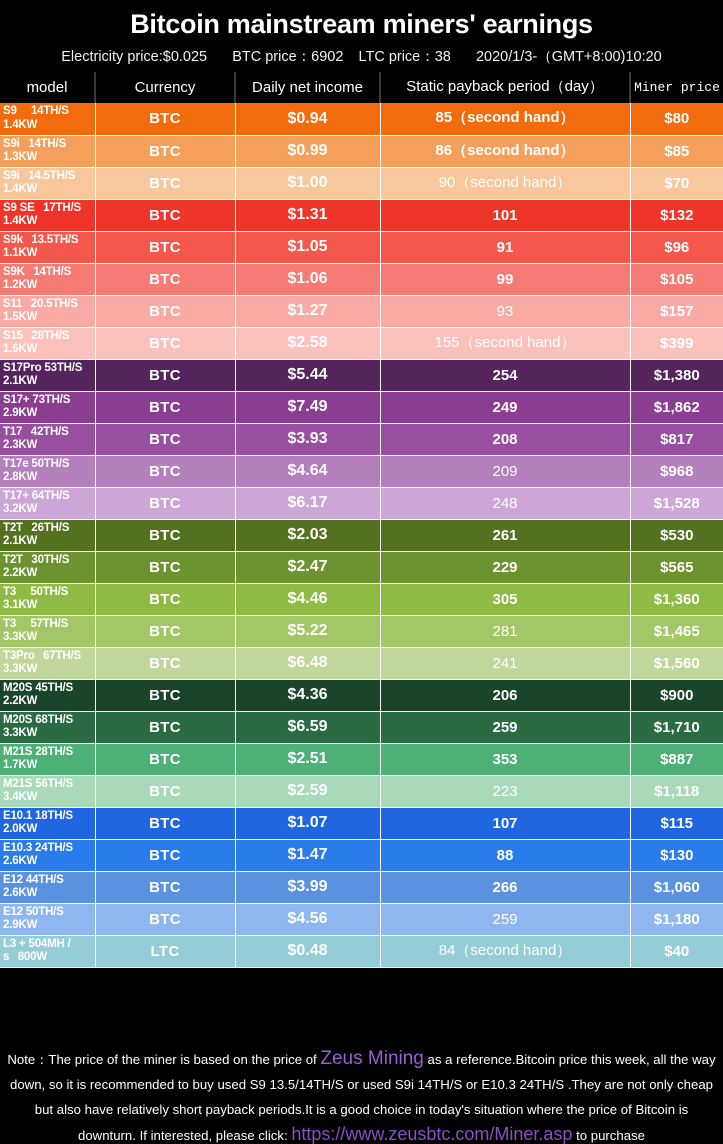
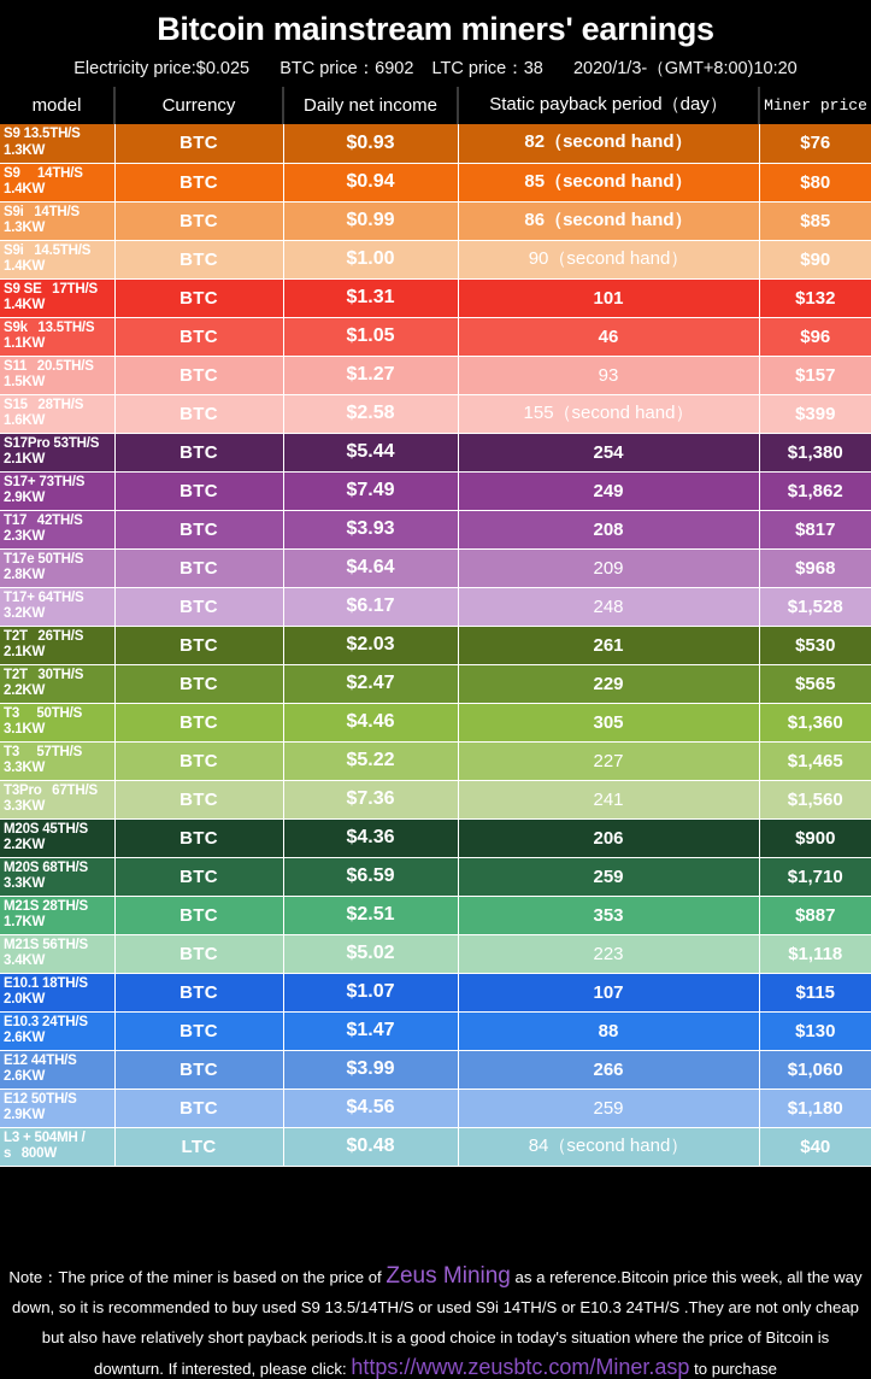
  Bitcoin mainstream miners' earnings
  Electricity price:$0.025 BTC price：6902 LTC price：38 2020/1/3-（GMT+8:00)10:20
  model	Currency	Daily net income	Static payback period（day）	Miner price
+ S9 13.5TH/S 1.3KW	BTC	$0.93	82（second hand）	$76
  S9 14TH/S 1.4KW	BTC	$0.94	85（second hand）	$80
  S9i 14TH/S 1.3KW	BTC	$0.99	86（second hand）	$85
- S9i 14.5TH/S 1.4KW	BTC	$1.00	90（second hand）	$70
+ S9i 14.5TH/S 1.4KW	BTC	$1.00	90（second hand）	$90
  S9 SE 17TH/S 1.4KW	BTC	$1.31	101	$132
- S9k 13.5TH/S 1.1KW	BTC	$1.05	91	$96
+ S9k 13.5TH/S 1.1KW	BTC	$1.05	46	$96
- S9K 14TH/S 1.2KW	BTC	$1.06	99	$105
  S11 20.5TH/S 1.5KW	BTC	$1.27	93	$157
  S15 28TH/S 1.6KW	BTC	$2.58	155（second hand）	$399
  S17Pro 53TH/S 2.1KW	BTC	$5.44	254	$1,380
  S17+ 73TH/S 2.9KW	BTC	$7.49	249	$1,862
  T17 42TH/S 2.3KW	BTC	$3.93	208	$817
  T17e 50TH/S 2.8KW	BTC	$4.64	209	$968
  T17+ 64TH/S 3.2KW	BTC	$6.17	248	$1,528
  T2T 26TH/S 2.1KW	BTC	$2.03	261	$530
  T2T 30TH/S 2.2KW	BTC	$2.47	229	$565
  T3 50TH/S 3.1KW	BTC	$4.46	305	$1,360
- T3 57TH/S 3.3KW	BTC	$5.22	281	$1,465
+ T3 57TH/S 3.3KW	BTC	$5.22	227	$1,465
- T3Pro 67TH/S 3.3KW	BTC	$6.48	241	$1,560
+ T3Pro 67TH/S 3.3KW	BTC	$7.36	241	$1,560
  M20S 45TH/S 2.2KW	BTC	$4.36	206	$900
  M20S 68TH/S 3.3KW	BTC	$6.59	259	$1,710
  M21S 28TH/S 1.7KW	BTC	$2.51	353	$887
- M21S 56TH/S 3.4KW	BTC	$2.59	223	$1,118
+ M21S 56TH/S 3.4KW	BTC	$5.02	223	$1,118
  E10.1 18TH/S 2.0KW	BTC	$1.07	107	$115
  E10.3 24TH/S 2.6KW	BTC	$1.47	88	$130
  E12 44TH/S 2.6KW	BTC	$3.99	266	$1,060
  E12 50TH/S 2.9KW	BTC	$4.56	259	$1,180
  L3 + 504MH / s 800W	LTC	$0.48	84（second hand）	$40
  Note：The price of the miner is based on the price of Zeus Mining as a reference.Bitcoin price this week, all the way down, so it is recommended to buy used S9 13.5/14TH/S or used S9i 14TH/S or E10.3 24TH/S .They are not only cheap but also have relatively short payback periods.It is a good choice in today's situation where the price of Bitcoin is downturn. If interested, please click: https://www.zeusbtc.com/Miner.asp to purchase
